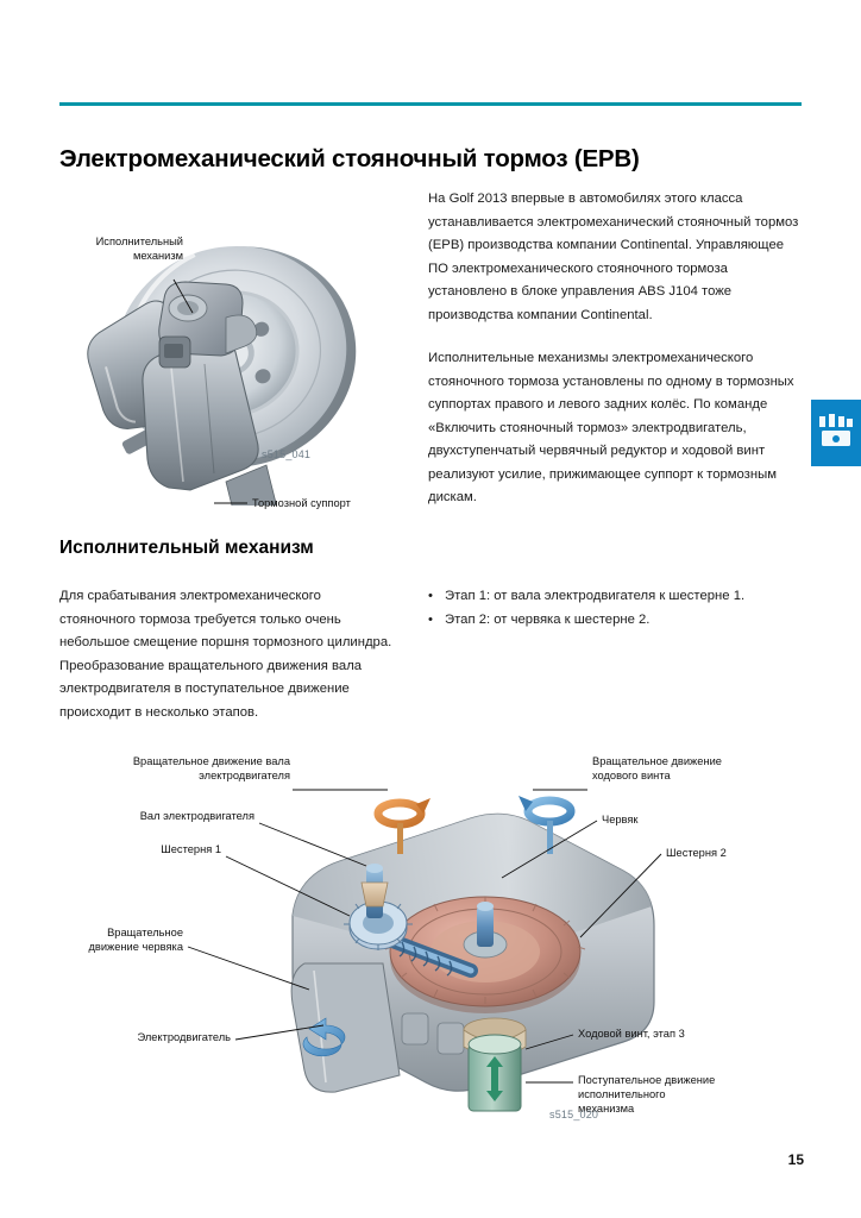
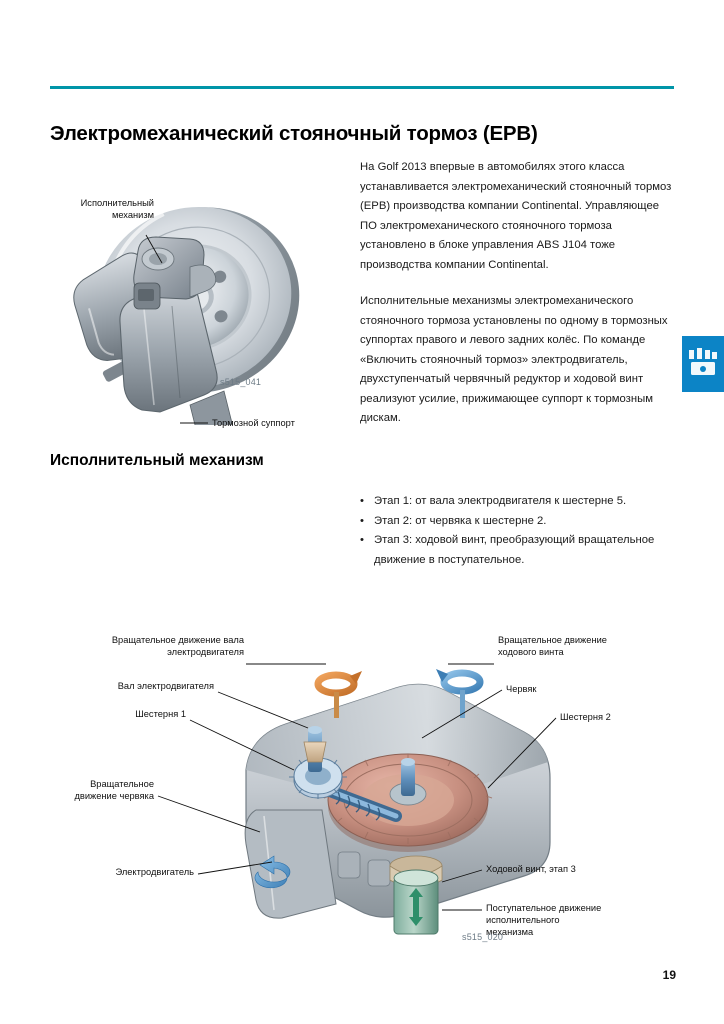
  Электромеханический стояночный тормоз (EPB)
  На Golf 2013 впервые в автомобилях этого класса устанавливается электромеханический стояночный тормоз (EPB) производства компании Continental. Управляющее ПО электромеханического стояночного тормоза установлено в блоке управления ABS J104 тоже производства компании Continental.
  Исполнительные механизмы электромеханического стояночного тормоза установлены по одному в тормозных суппортах правого и левого задних колёс. По команде «Включить стояночный тормоз» электродвигатель, двухступенчатый червячный редуктор и ходовой винт реализуют усилие, прижимающее суппорт к тормозным дискам.
  Исполнительный
  механизм
  Тормозной суппорт
  s515_041
  Исполнительный механизм
- Для срабатывания электромеханического стояночного тормоза требуется только очень небольшое смещение поршня тормозного цилиндра. Преобразование вращательного движения вала электродвигателя в поступательное движение происходит в несколько этапов.
- Этап 1: от вала электродвигателя к шестерне 1.
+ Этап 1: от вала электродвигателя к шестерне 5.
  Этап 2: от червяка к шестерне 2.
+ Этап 3: ходовой винт, преобразующий вращательное движение в поступательное.
  Вращательное движение вала
  электродвигателя
  Вал электродвигателя
  Шестерня 1
  Вращательное
  движение червяка
  Электродвигатель
  Вращательное движение
  ходового винта
  Червяк
  Шестерня 2
  Ходовой винт, этап 3
  Поступательное движение
  исполнительного
  механизма
  s515_020
- 15
+ 19
